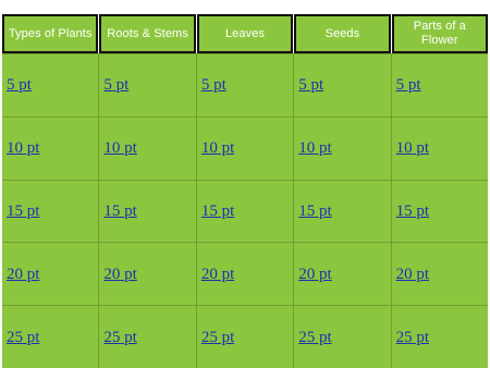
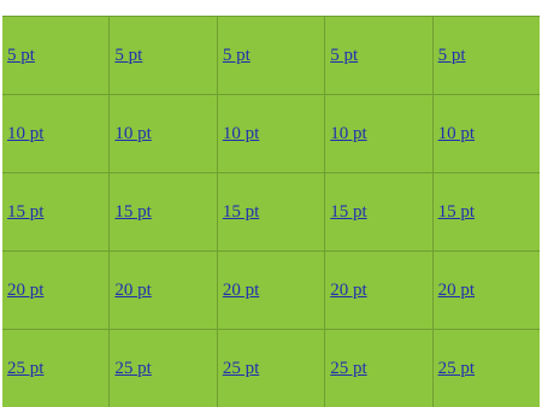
- Types of Plants
- Roots & Stems
- Leaves
- Seeds
- Parts of a Flower
  5 pt
  5 pt
  5 pt
  5 pt
  5 pt
  10 pt
  10 pt
  10 pt
  10 pt
  10 pt
  15 pt
  15 pt
  15 pt
  15 pt
  15 pt
  20 pt
  20 pt
  20 pt
  20 pt
  20 pt
  25 pt
  25 pt
  25 pt
  25 pt
  25 pt
